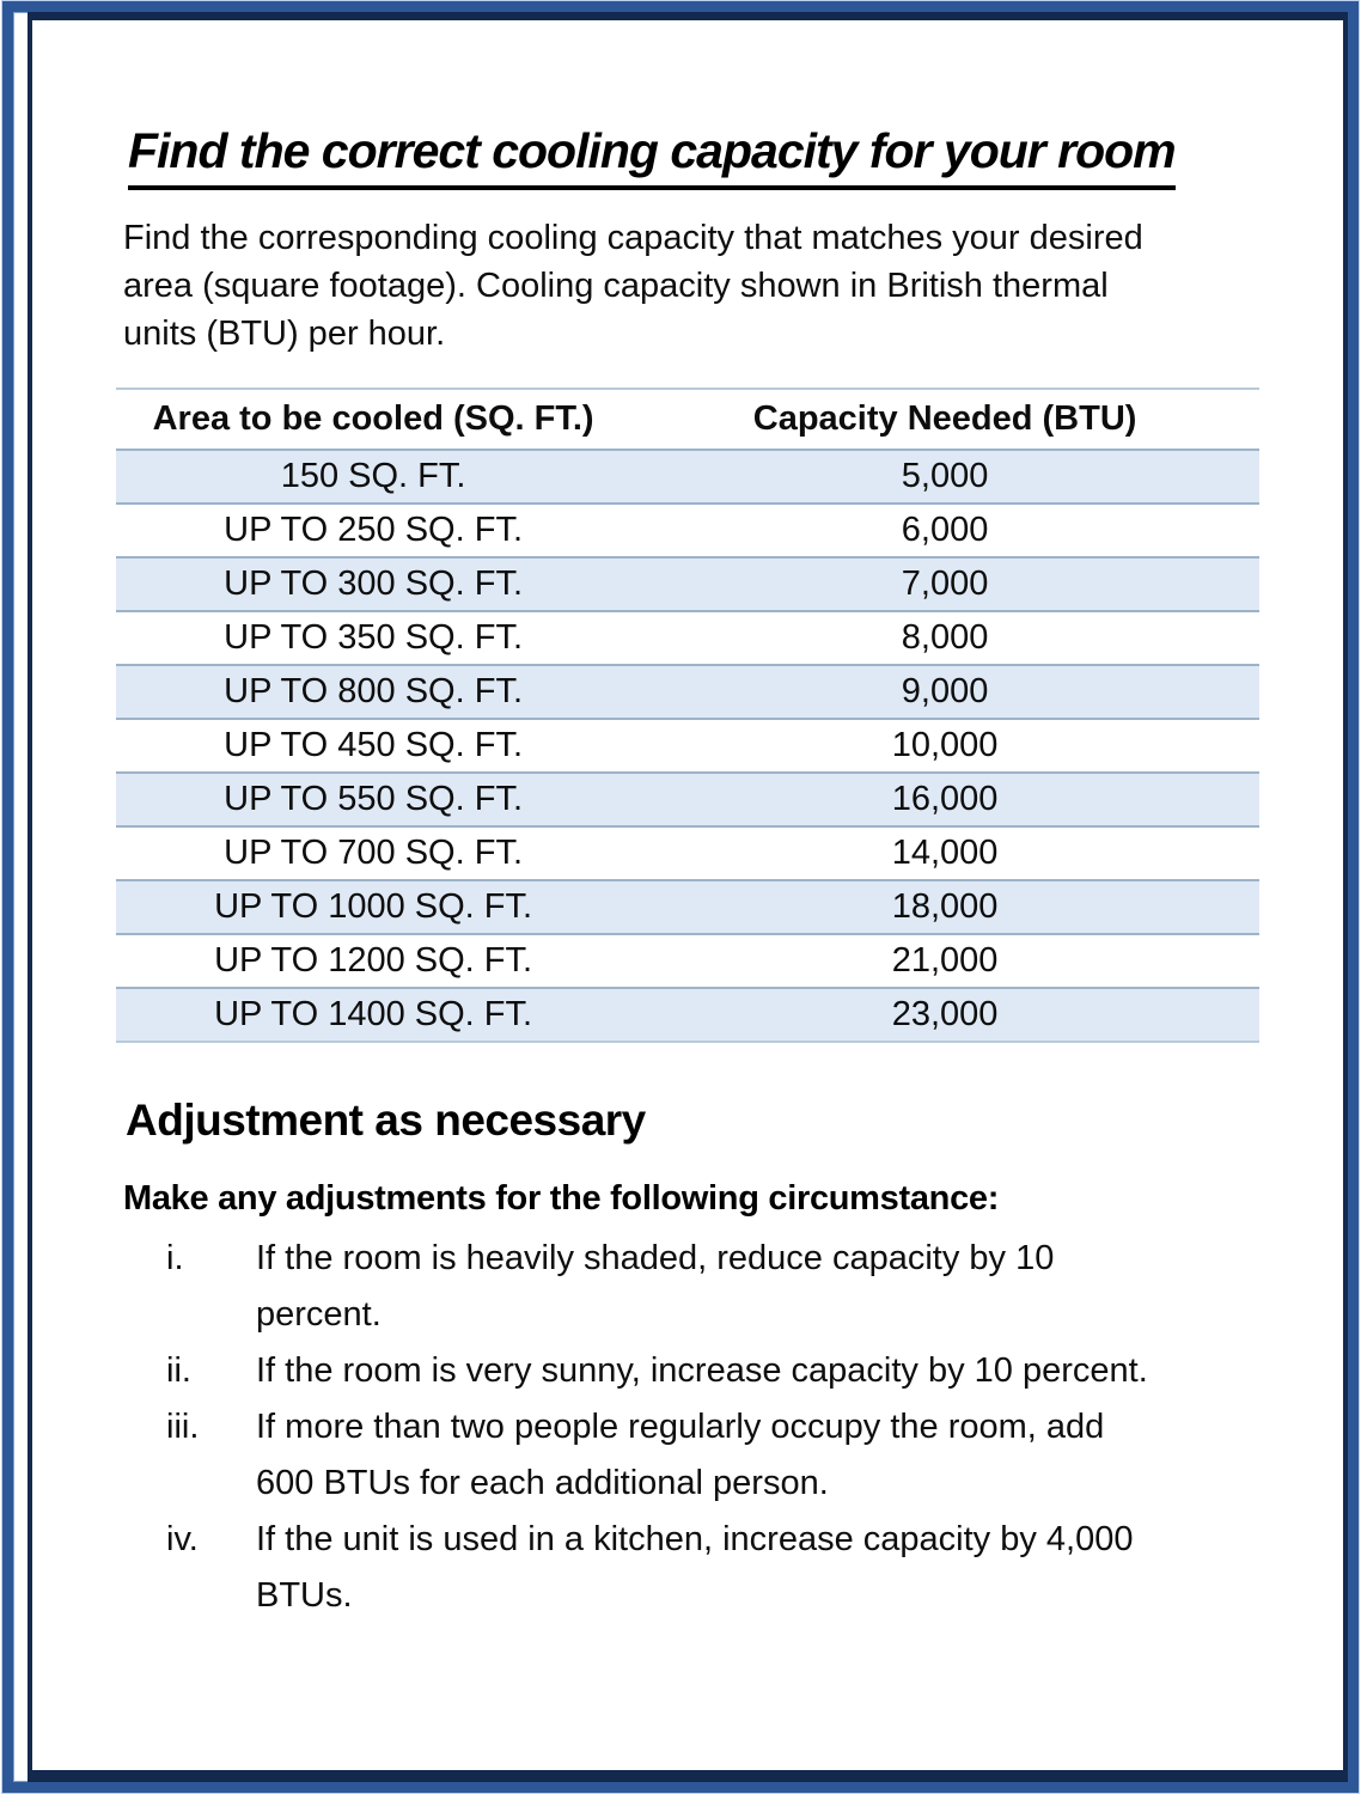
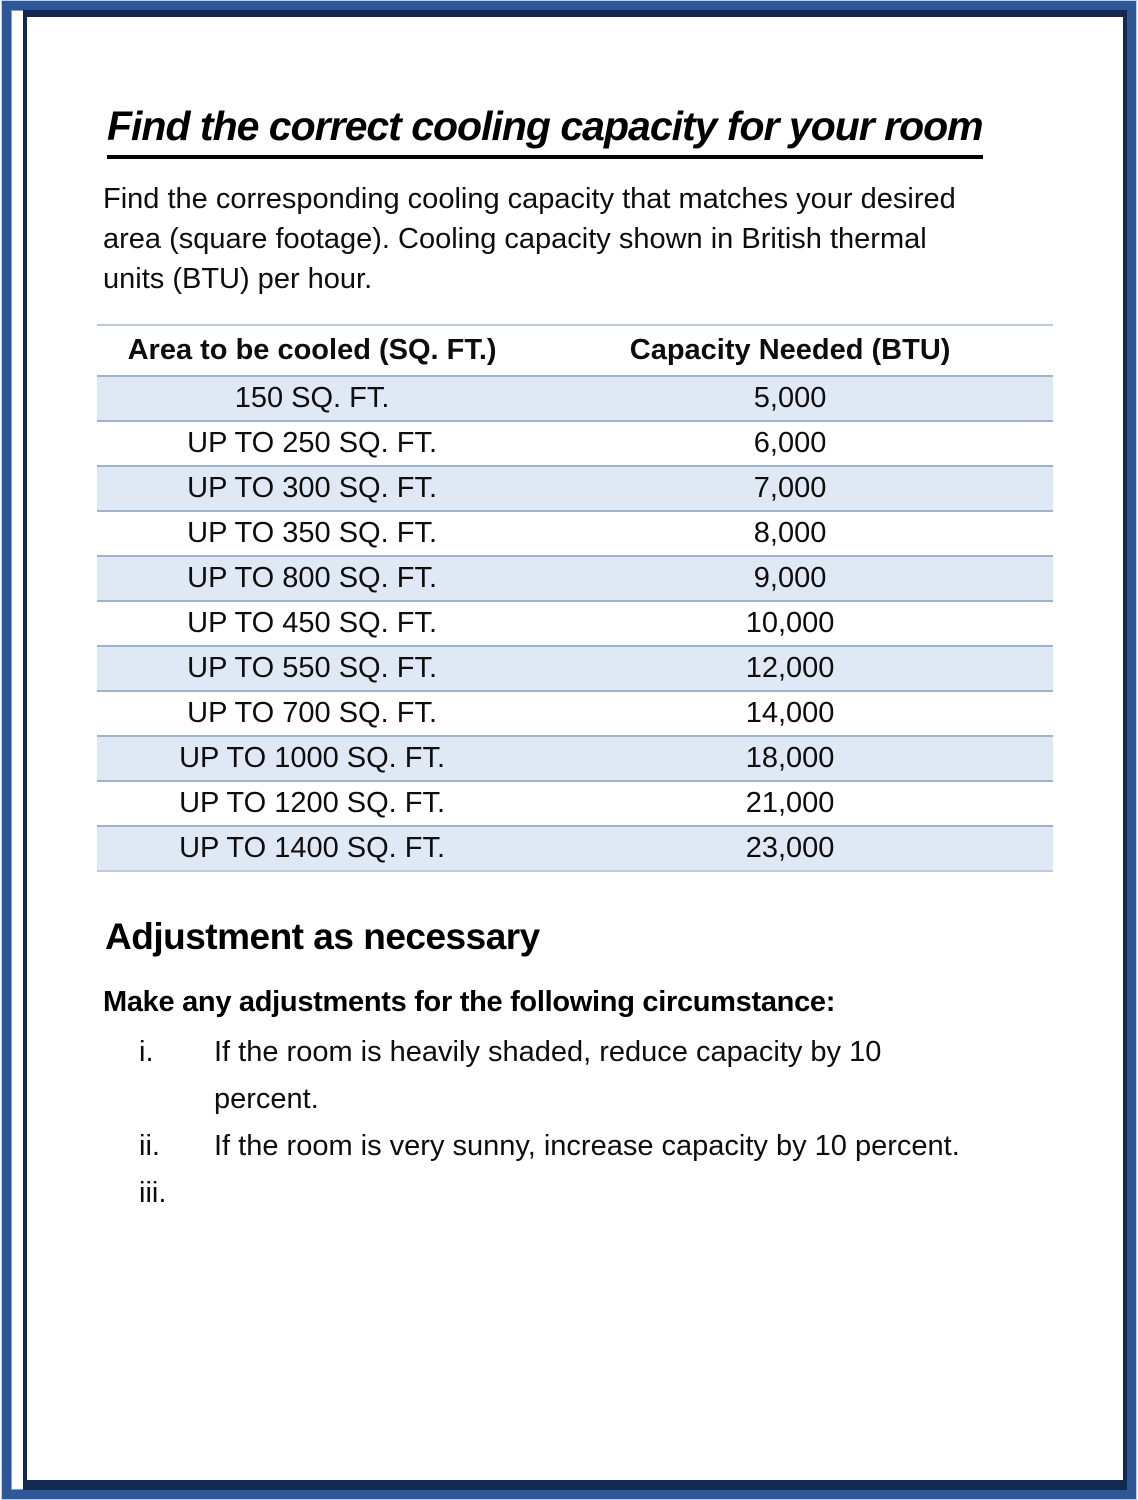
  Find the correct cooling capacity for your room
  Find the corresponding cooling capacity that matches your desired
  area (square footage). Cooling capacity shown in British thermal
  units (BTU) per hour.
  Area to be cooled (SQ. FT.)	Capacity Needed (BTU)
  150 SQ. FT.	5,000
  UP TO 250 SQ. FT.	6,000
  UP TO 300 SQ. FT.	7,000
  UP TO 350 SQ. FT.	8,000
  UP TO 800 SQ. FT.	9,000
  UP TO 450 SQ. FT.	10,000
- UP TO 550 SQ. FT.	16,000
+ UP TO 550 SQ. FT.	12,000
  UP TO 700 SQ. FT.	14,000
  UP TO 1000 SQ. FT.	18,000
  UP TO 1200 SQ. FT.	21,000
  UP TO 1400 SQ. FT.	23,000
  Adjustment as necessary
  Make any adjustments for the following circumstance:
  i.
  If the room is heavily shaded, reduce capacity by 10
  percent.
  ii.
  If the room is very sunny, increase capacity by 10 percent.
  iii.
- If more than two people regularly occupy the room, add
- 600 BTUs for each additional person.
- iv.
- If the unit is used in a kitchen, increase capacity by 4,000
- BTUs.
